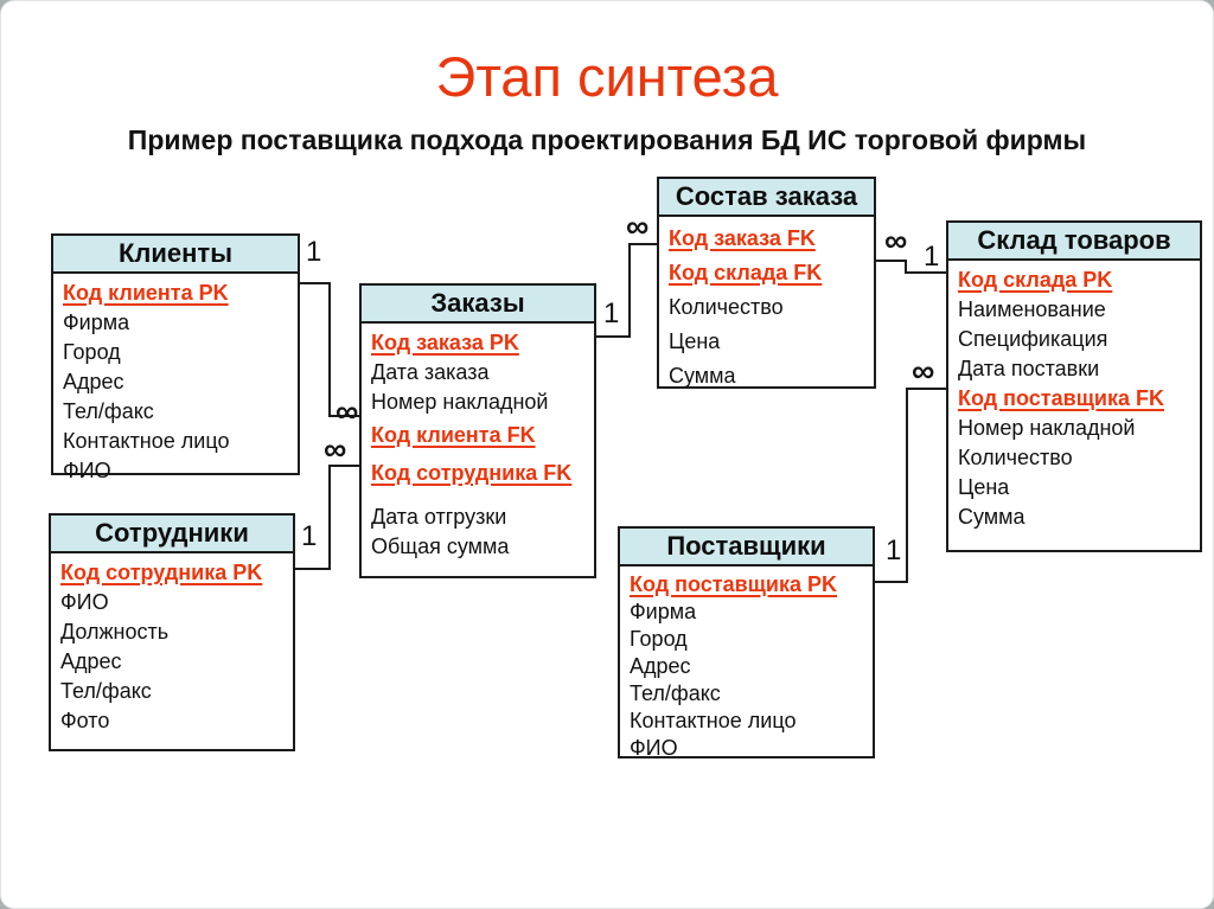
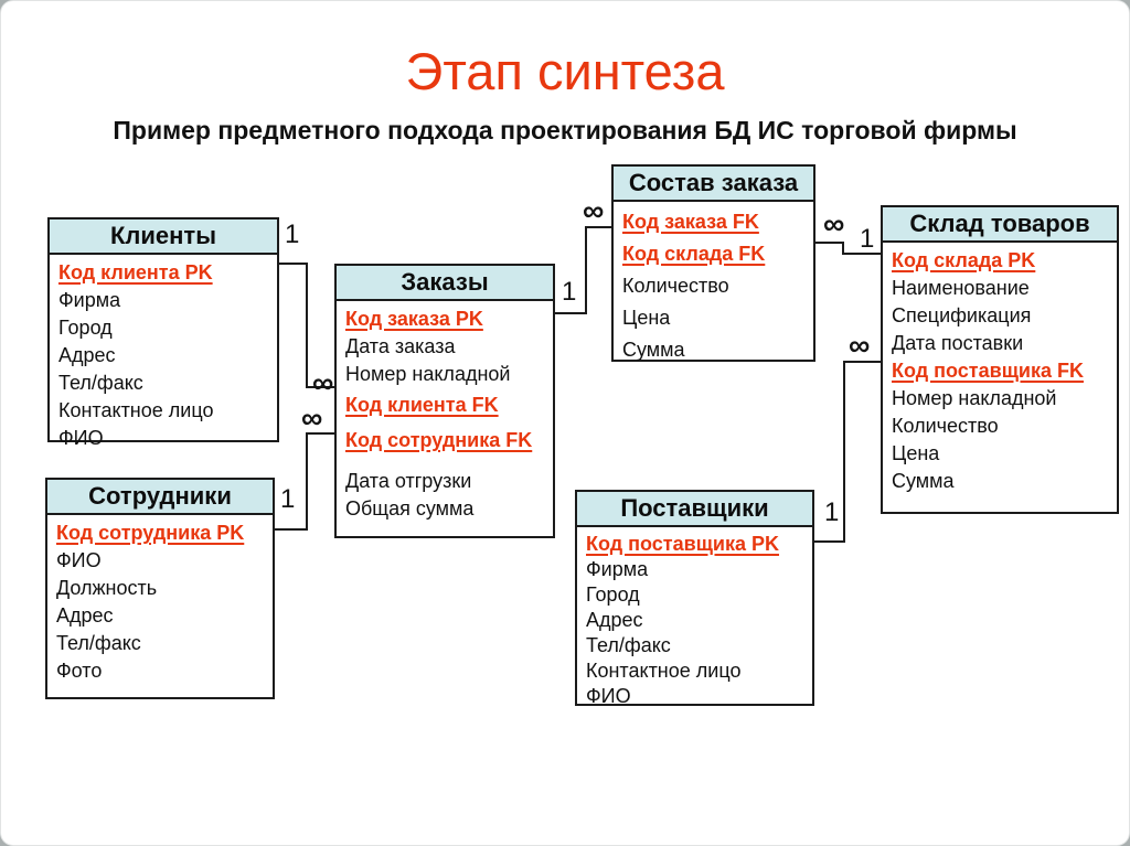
  Этап синтеза
- Пример поставщика подхода проектирования БД ИС торговой фирмы
+ Пример предметного подхода проектирования БД ИС торговой фирмы
  Клиенты
  Код клиента PK
  Фирма
  Город
  Адрес
  Тел/факс
  Контактное лицо
  ФИО
  Заказы
  Код заказа PK
  Дата заказа
  Номер накладной
  Код клиента FK
  Код сотрудника FK
  Дата отгрузки
  Общая сумма
  Состав заказа
  Код заказа FK
  Код склада FK
  Количество
  Цена
  Сумма
  Склад товаров
  Код склада PK
  Наименование
  Спецификация
  Дата поставки
  Код поставщика FK
  Номер накладной
  Количество
  Цена
  Сумма
  Сотрудники
  Код сотрудника PK
  ФИО
  Должность
  Адрес
  Тел/факс
  Фото
  Поставщики
  Код поставщика PK
  Фирма
  Город
  Адрес
  Тел/факс
  Контактное лицо
  ФИО
  1
  ∞
  1
  ∞
  1
  ∞
  ∞
  1
  ∞
  1
